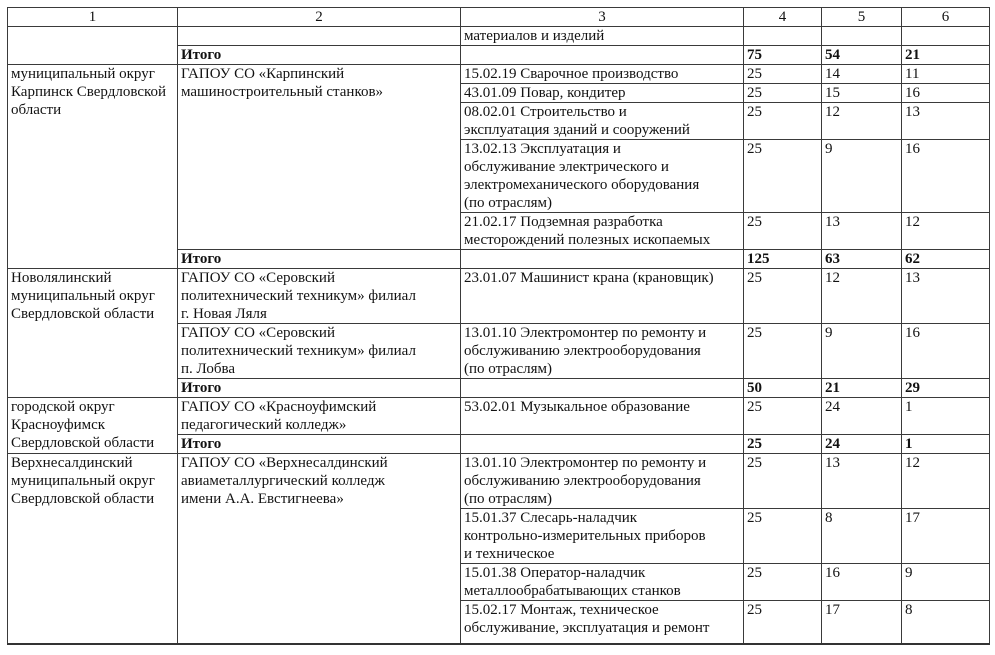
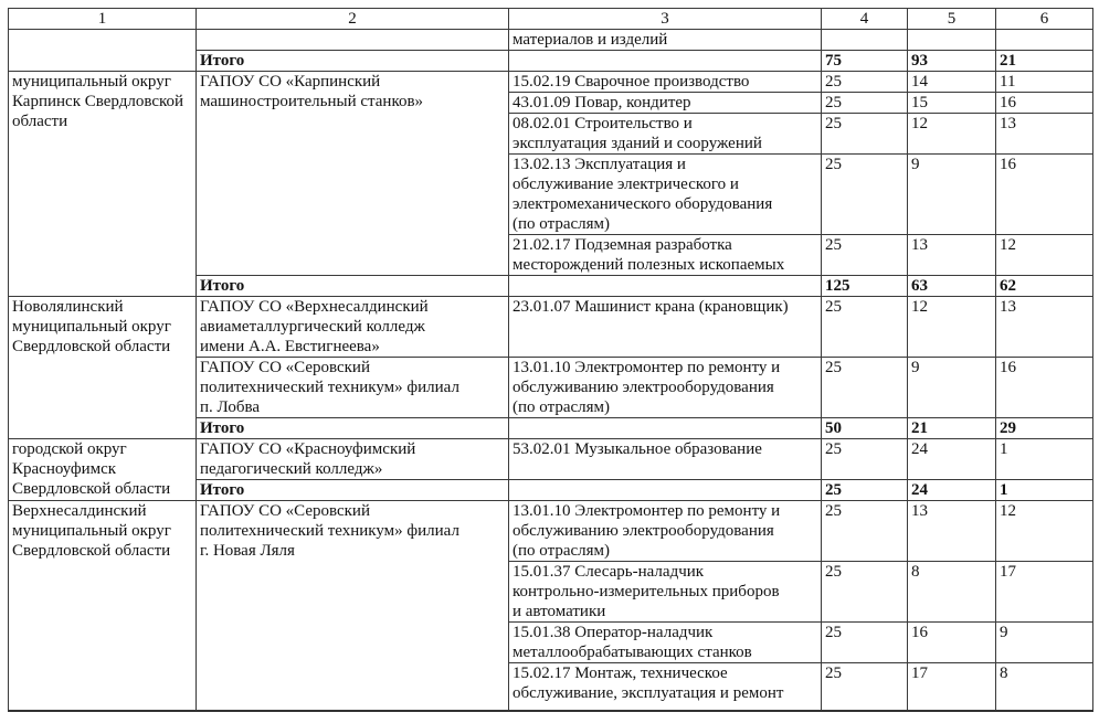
  1	2	3	4	5	6
  		материалов и изделий
- Итого		75	54	21
+ Итого		75	93	21
  муниципальный округ Карпинск Свердловской области	ГАПОУ СО «Карпинский машиностроительный станков»	15.02.19 Сварочное производство	25	14	11
  43.01.09 Повар, кондитер	25	15	16
  08.02.01 Строительство и эксплуатация зданий и сооружений	25	12	13
  13.02.13 Эксплуатация и обслуживание электрического и электромеханического оборудования (по отраслям)	25	9	16
  21.02.17 Подземная разработка месторождений полезных ископаемых	25	13	12
  Итого		125	63	62
- Новолялинский муниципальный округ Свердловской области	ГАПОУ СО «Серовский политехнический техникум» филиал г. Новая Ляля	23.01.07 Машинист крана (крановщик)	25	12	13
+ Новолялинский муниципальный округ Свердловской области	ГАПОУ СО «Верхнесалдинский авиаметаллургический колледж имени А.А. Евстигнеева»	23.01.07 Машинист крана (крановщик)	25	12	13
  ГАПОУ СО «Серовский политехнический техникум» филиал п. Лобва	13.01.10 Электромонтер по ремонту и обслуживанию электрооборудования (по отраслям)	25	9	16
  Итого		50	21	29
  городской округ Красноуфимск Свердловской области	ГАПОУ СО «Красноуфимский педагогический колледж»	53.02.01 Музыкальное образование	25	24	1
  Итого		25	24	1
- Верхнесалдинский муниципальный округ Свердловской области	ГАПОУ СО «Верхнесалдинский авиаметаллургический колледж имени А.А. Евстигнеева»	13.01.10 Электромонтер по ремонту и обслуживанию электрооборудования (по отраслям)	25	13	12
+ Верхнесалдинский муниципальный округ Свердловской области	ГАПОУ СО «Серовский политехнический техникум» филиал г. Новая Ляля	13.01.10 Электромонтер по ремонту и обслуживанию электрооборудования (по отраслям)	25	13	12
- 15.01.37 Слесарь-наладчик контрольно-измерительных приборов и техническое	25	8	17
+ 15.01.37 Слесарь-наладчик контрольно-измерительных приборов и автоматики	25	8	17
  15.01.38 Оператор-наладчик металлообрабатывающих станков	25	16	9
  15.02.17 Монтаж, техническое обслуживание, эксплуатация и ремонт	25	17	8
